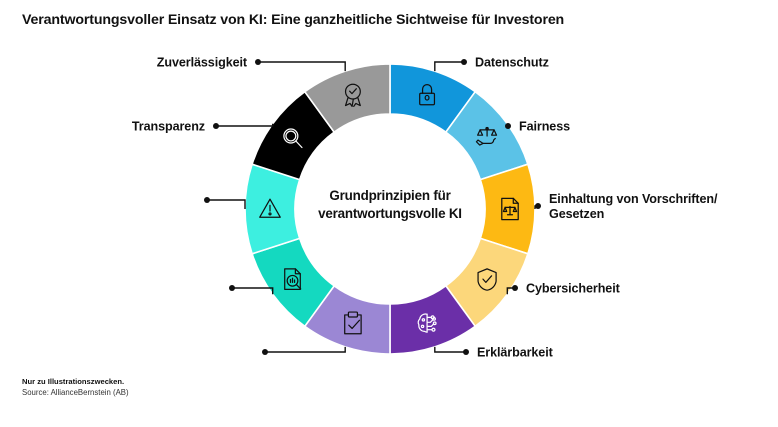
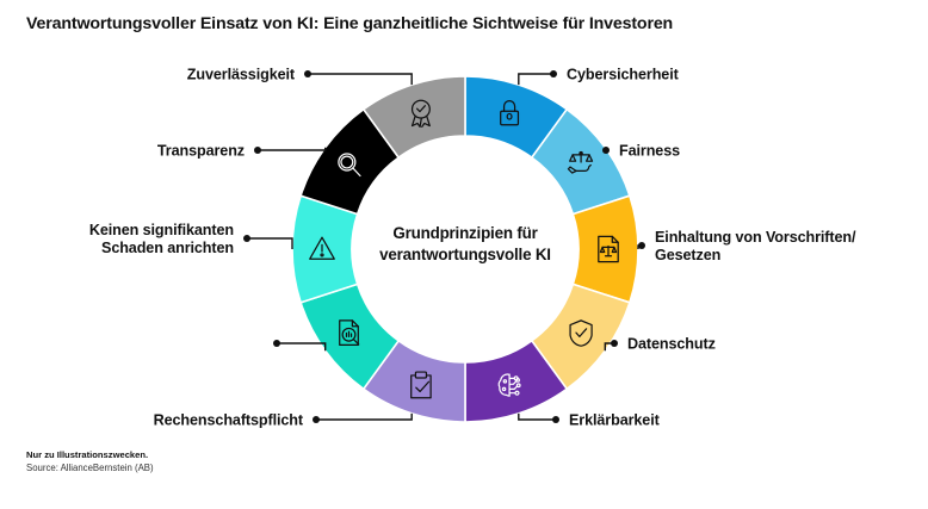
  Verantwortungsvoller Einsatz von KI: Eine ganzheitliche Sichtweise für Investoren
- Datenschutz
+ Cybersicherheit
  Fairness
  Einhaltung von Vorschriften/ Gesetzen
- Cybersicherheit
+ Datenschutz
  Erklärbarkeit
+ Rechenschaftspflicht
+ Keinen signifikanten Schaden anrichten
  Transparenz
  Zuverlässigkeit
  Grundprinzipien für
  verantwortungsvolle KI
  Nur zu Illustrationszwecken.
  Source: AllianceBernstein (AB)
